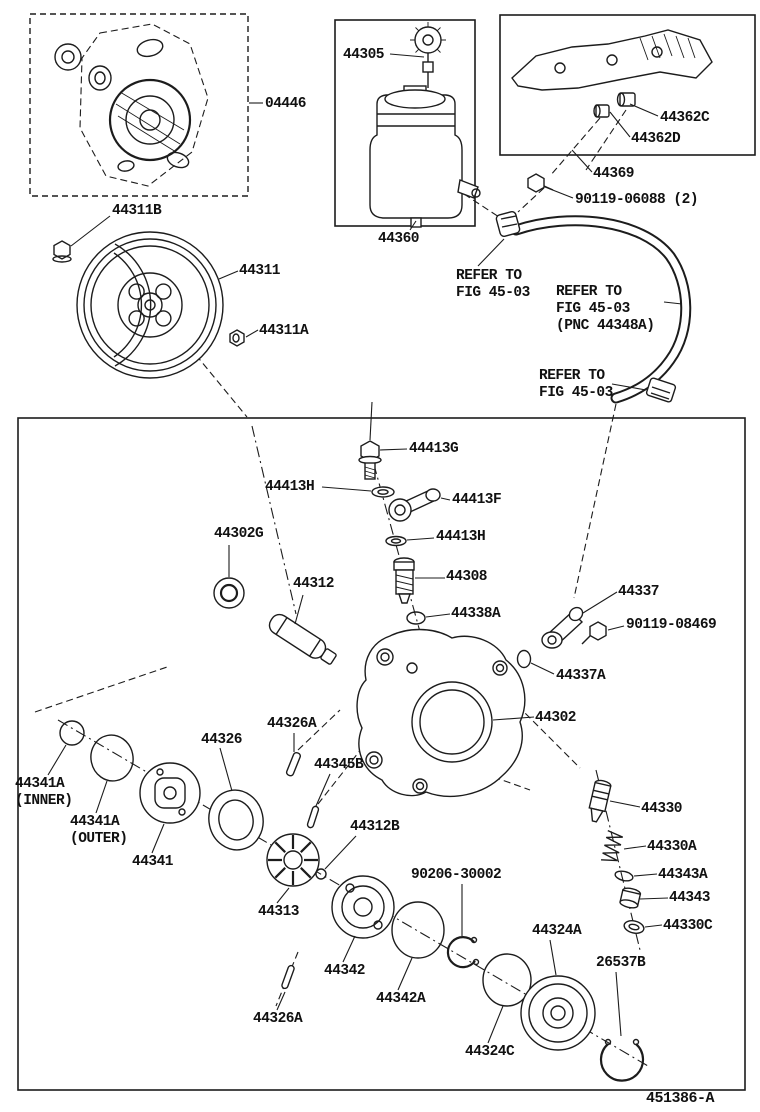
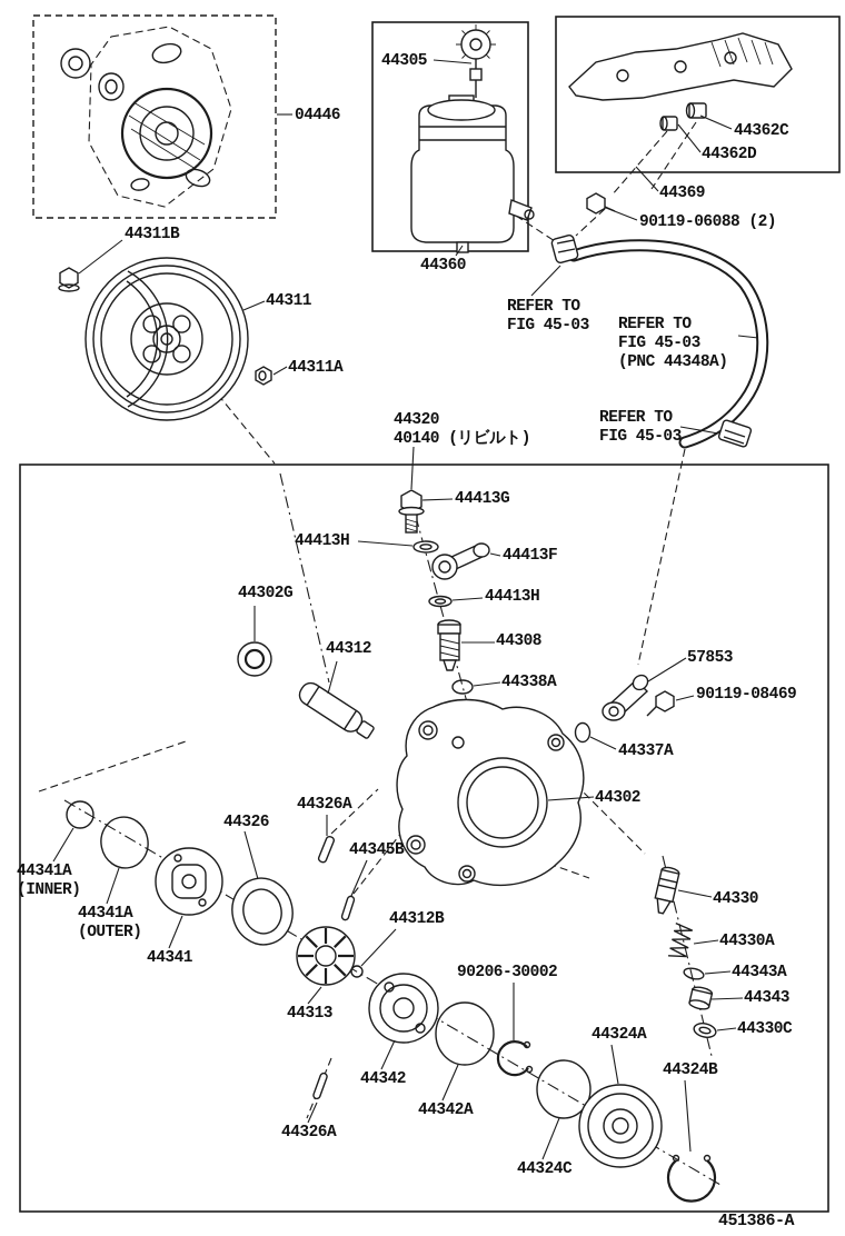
  04446
  44305
  44362C
  44362D
  44369
  90119-06088 (2)
  44360
  44311B
  44311
  44311A
  REFER TO
  FIG 45-03
  REFER TO
  FIG 45-03
  (PNC 44348A)
+ 44320
+ 40140 (リビルト)
  REFER TO
  FIG 45-03
  44413G
  44413H
  44413F
  44413H
  44302G
  44308
  44312
- 44337
+ 57853
  44338A
  90119-08469
  44337A
  44302
  44326A
  44326
  44345B
  44341A
  (INNER)
  44341A
  (OUTER)
  44341
  44312B
  44330
  44330A
  44343A
  44343
  44330C
  44313
  90206-30002
  44324A
- 26537B
+ 44324B
  44342
  44342A
  44326A
  44324C
  451386-A
